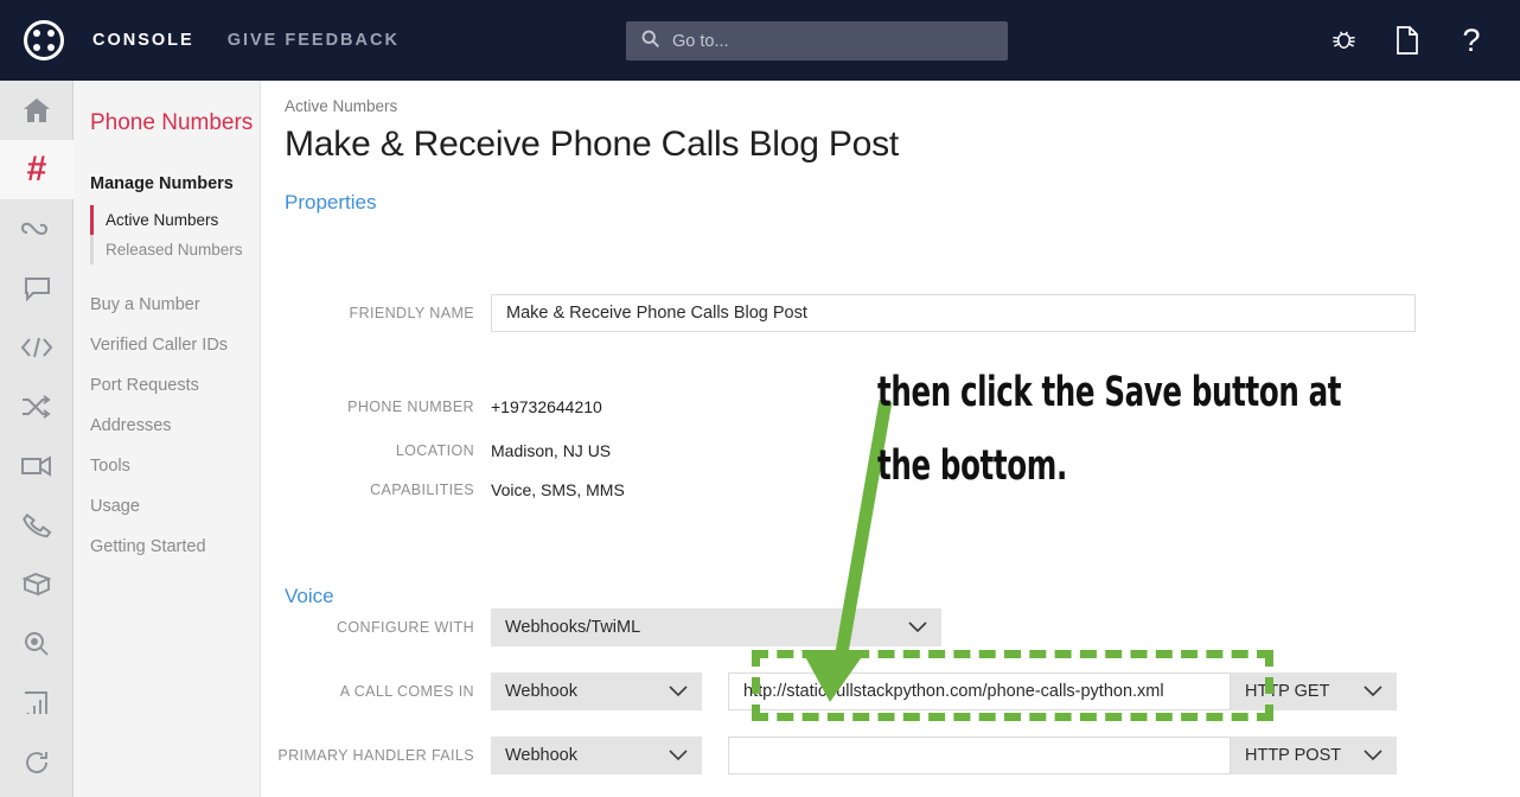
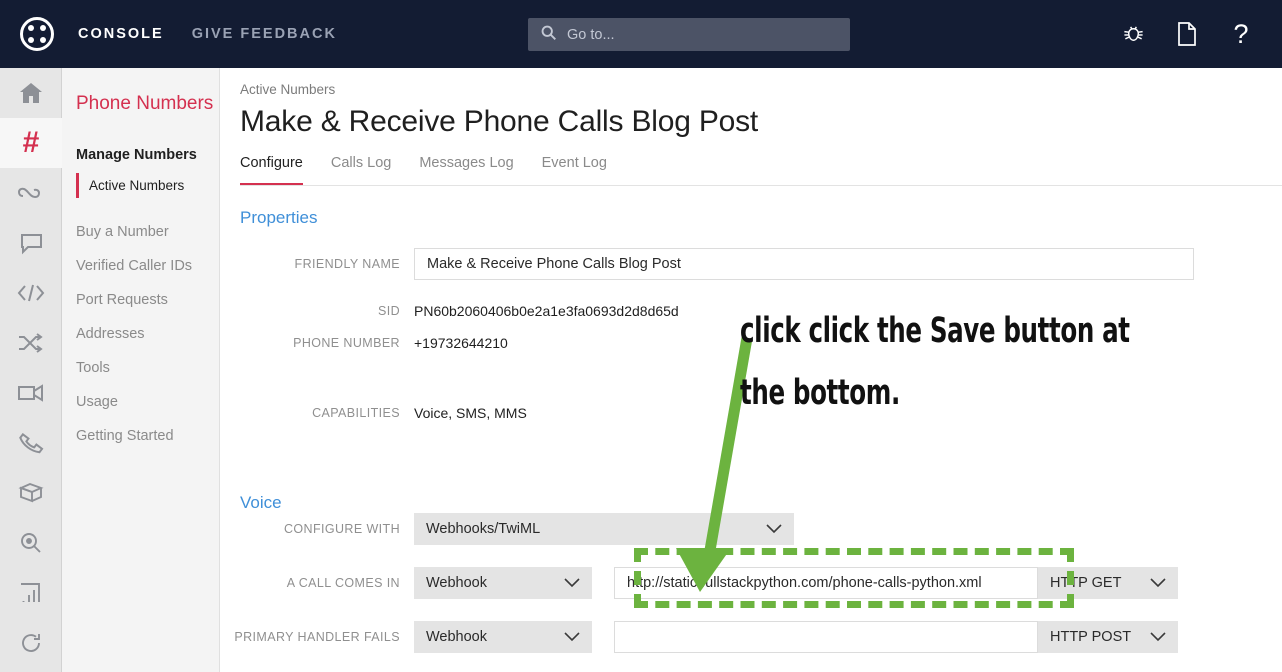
  CONSOLE
  GIVE FEEDBACK
  Go to...
  ?
  #
  Phone Numbers
  Manage Numbers
  Active Numbers
- Released Numbers
  Buy a Number
  Verified Caller IDs
  Port Requests
  Addresses
  Tools
  Usage
  Getting Started
  Active Numbers
  Make & Receive Phone Calls Blog Post
+ Configure
+ Calls Log
+ Messages Log
+ Event Log
  Properties
  FRIENDLY NAME
  Make & Receive Phone Calls Blog Post
+ SID
+ PN60b2060406b0e2a1e3fa0693d2d8d65d
  PHONE NUMBER
  +19732644210
- LOCATION
- Madison, NJ US
  CAPABILITIES
  Voice, SMS, MMS
  Voice
  CONFIGURE WITH
  Webhooks/TwiML
  A CALL COMES IN
  Webhook
  http://staticullstackpython.com/phone-calls-python.xml
  HTTP GET
  PRIMARY HANDLER FAILS
  Webhook
  HTTP POST
- then click the Save button at the bottom.
+ click click the Save button at the bottom.
